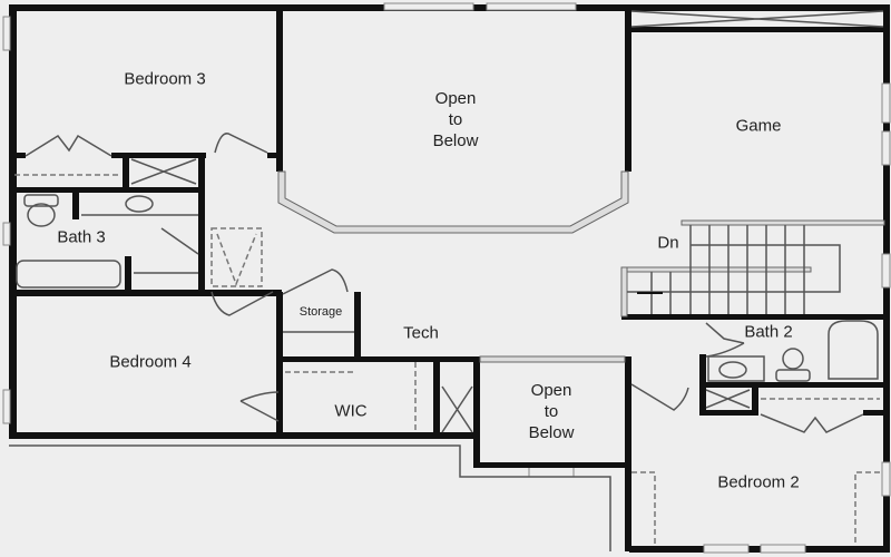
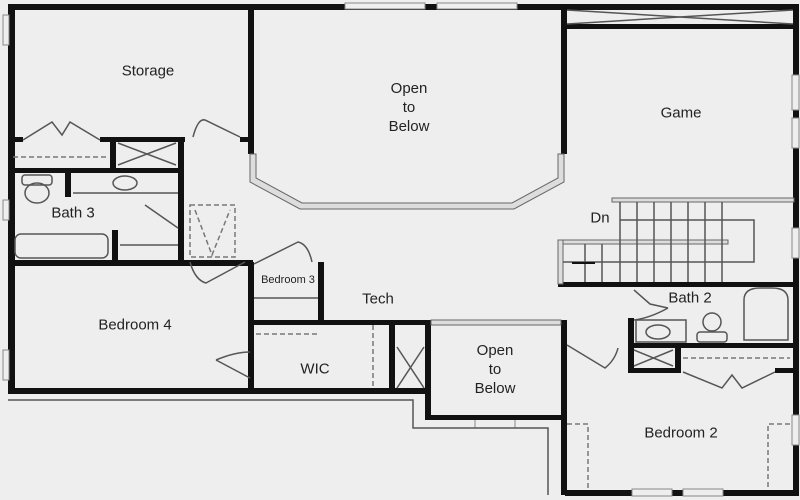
- Bedroom 3
+ Storage
  Open
  to
  Below
  Game
  Bath 3
  Dn
- Storage
+ Bedroom 3
  Tech
  Bath 2
  Bedroom 4
  WIC
  Open
  to
  Below
  Bedroom 2
